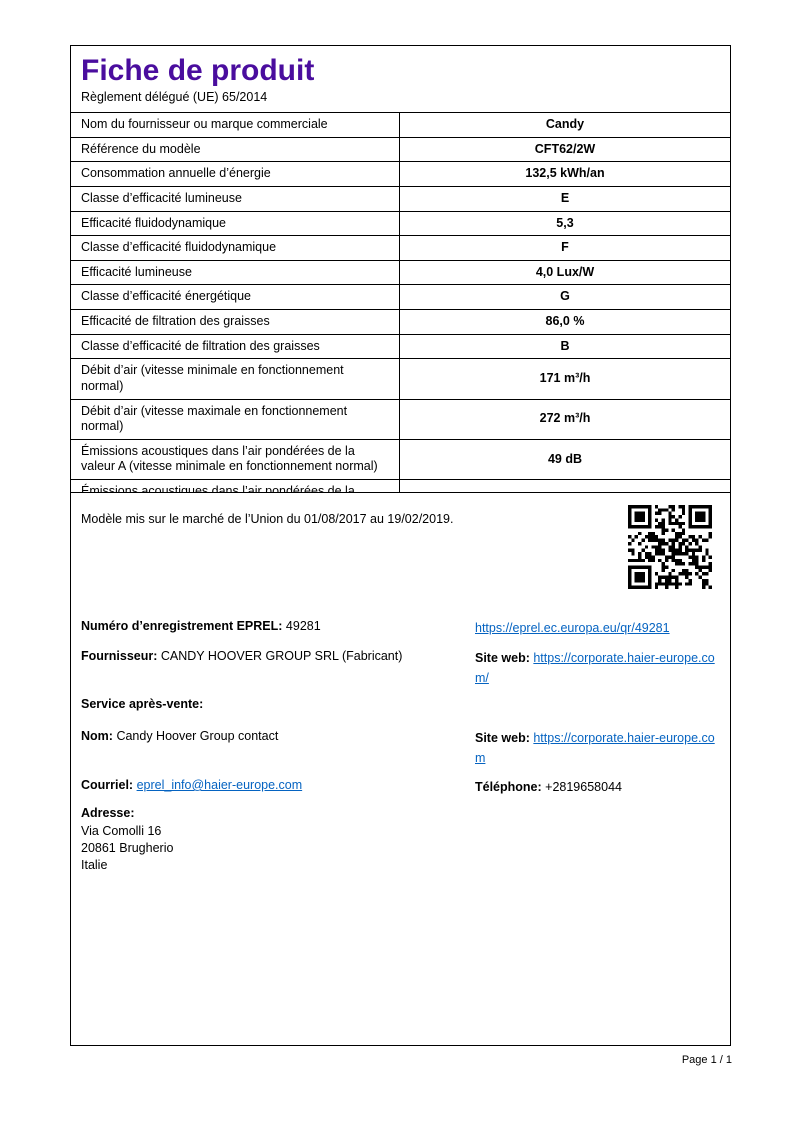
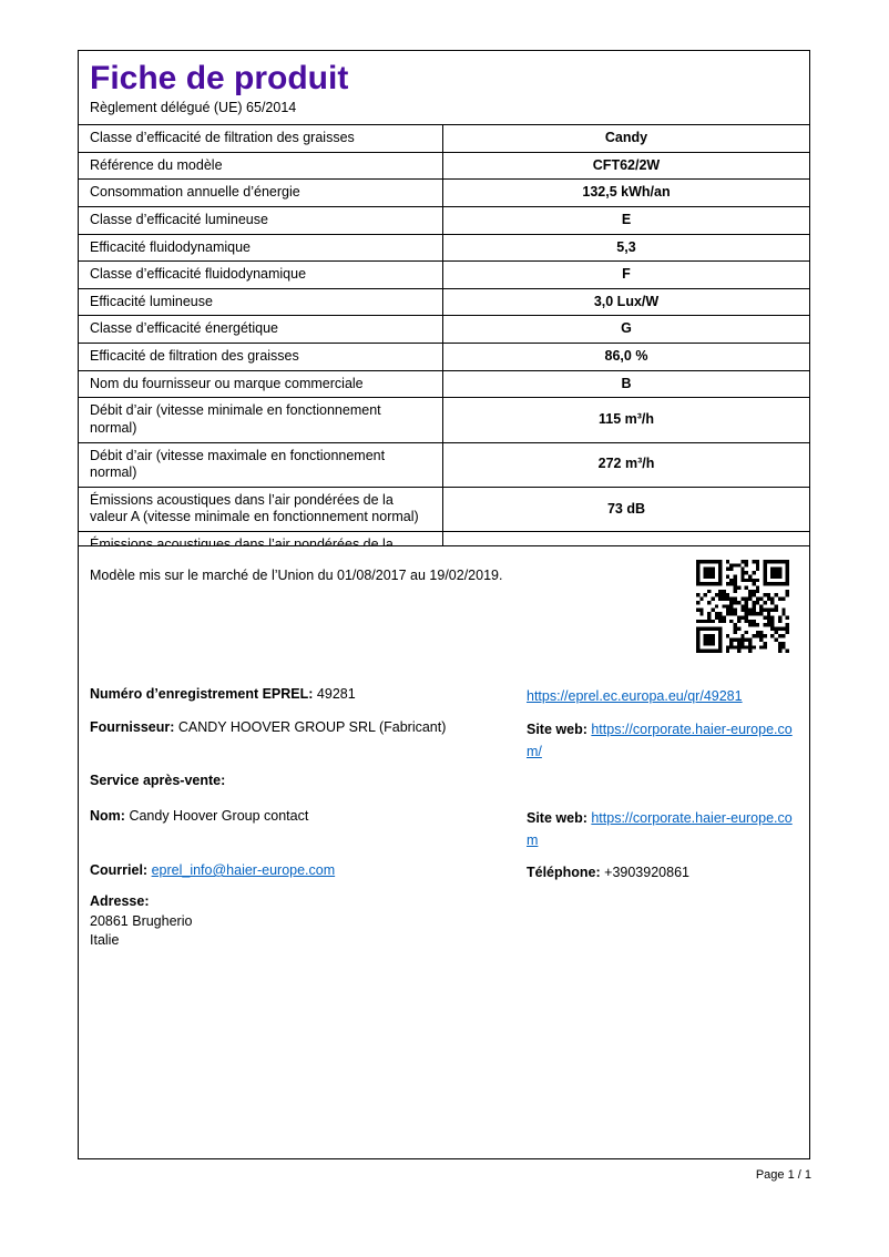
  Fiche de produit
  Règlement délégué (UE) 65/2014
- Nom du fournisseur ou marque commerciale	Candy
+ Classe d’efficacité de filtration des graisses	Candy
  Référence du modèle	CFT62/2W
  Consommation annuelle d’énergie	132,5 kWh/an
  Classe d’efficacité lumineuse	E
  Efficacité fluidodynamique	5,3
  Classe d’efficacité fluidodynamique	F
- Efficacité lumineuse	4,0 Lux/W
+ Efficacité lumineuse	3,0 Lux/W
  Classe d’efficacité énergétique	G
  Efficacité de filtration des graisses	86,0 %
- Classe d’efficacité de filtration des graisses	B
+ Nom du fournisseur ou marque commerciale	B
- Débit d’air (vitesse minimale en fonctionnement normal)	171 m³/h
+ Débit d’air (vitesse minimale en fonctionnement normal)	115 m³/h
  Débit d’air (vitesse maximale en fonctionnement normal)	272 m³/h
- Émissions acoustiques dans l’air pondérées de la valeur A (vitesse minimale en fonctionnement normal)	49 dB
+ Émissions acoustiques dans l’air pondérées de la valeur A (vitesse minimale en fonctionnement normal)	73 dB
  Modèle mis sur le marché de l’Union du 01/08/2017 au 19/02/2019.
  Numéro d’enregistrement EPREL: 49281
  https://eprel.ec.europa.eu/qr/49281
  Fournisseur: CANDY HOOVER GROUP SRL (Fabricant)
  Site web: https://corporate.haier-europe.com/
  Service après-vente:
  Nom: Candy Hoover Group contact
  Site web: https://corporate.haier-europe.com
  Courriel: eprel_info@haier-europe.com
- Téléphone: +2819658044
+ Téléphone: +3903920861
  Adresse:
- Via Comolli 16
  20861 Brugherio
  Italie
  Page 1 / 1
